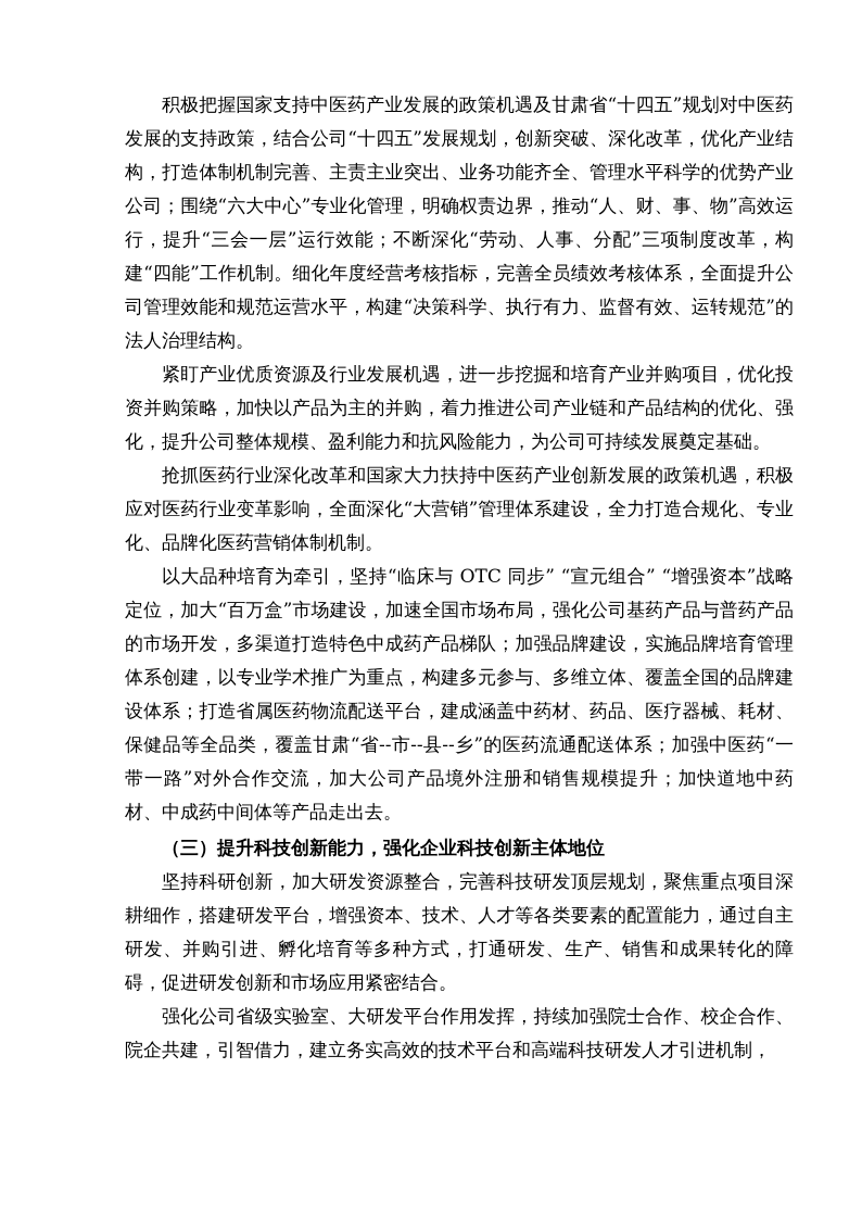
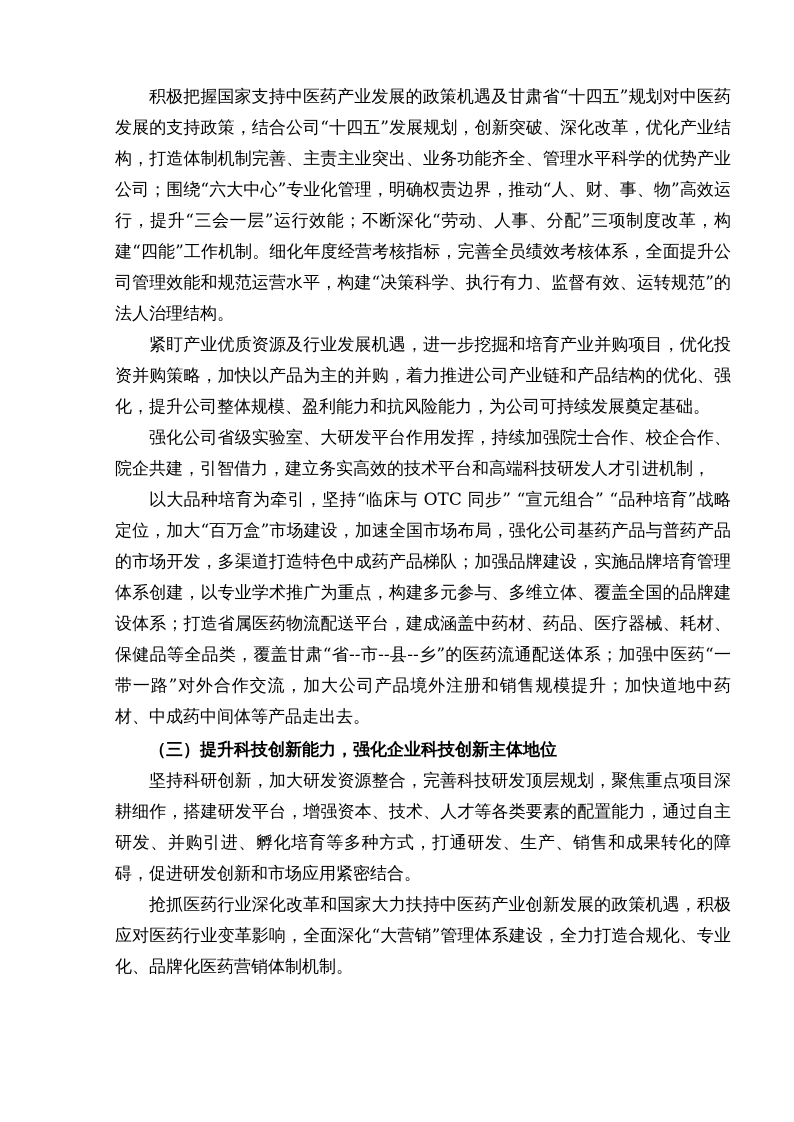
  积极把握国家支持中医药产业发展的政策机遇及甘肃省“十四五”规划对中医药发展的支持政策，结合公司“十四五”发展规划，创新突破、深化改革，优化产业结构，打造体制机制完善、主责主业突出、业务功能齐全、管理水平科学的优势产业公司；围绕“六大中心”专业化管理，明确权责边界，推动“人、财、事、物”高效运行，提升“三会一层”运行效能；不断深化“劳动、人事、分配”三项制度改革，构建“四能”工作机制。细化年度经营考核指标，完善全员绩效考核体系，全面提升公司管理效能和规范运营水平，构建“决策科学、执行有力、监督有效、运转规范”的法人治理结构。
  紧盯产业优质资源及行业发展机遇，进一步挖掘和培育产业并购项目，优化投资并购策略，加快以产品为主的并购，着力推进公司产业链和产品结构的优化、强化，提升公司整体规模、盈利能力和抗风险能力，为公司可持续发展奠定基础。
- 抢抓医药行业深化改革和国家大力扶持中医药产业创新发展的政策机遇，积极应对医药行业变革影响，全面深化“大营销”管理体系建设，全力打造合规化、专业化、品牌化医药营销体制机制。
+ 强化公司省级实验室、大研发平台作用发挥，持续加强院士合作、校企合作、院企共建，引智借力，建立务实高效的技术平台和高端科技研发人才引进机制，
- 以大品种培育为牵引，坚持“临床与 OTC 同步” “宣元组合” “增强资本”战略定位，加大“百万盒”市场建设，加速全国市场布局，强化公司基药产品与普药产品的市场开发，多渠道打造特色中成药产品梯队；加强品牌建设，实施品牌培育管理体系创建，以专业学术推广为重点，构建多元参与、多维立体、覆盖全国的品牌建设体系；打造省属医药物流配送平台，建成涵盖中药材、药品、医疗器械、耗材、保健品等全品类，覆盖甘肃“省--市--县--乡”的医药流通配送体系；加强中医药“一带一路”对外合作交流，加大公司产品境外注册和销售规模提升；加快道地中药材、中成药中间体等产品走出去。
+ 以大品种培育为牵引，坚持“临床与 OTC 同步” “宣元组合” “品种培育”战略定位，加大“百万盒”市场建设，加速全国市场布局，强化公司基药产品与普药产品的市场开发，多渠道打造特色中成药产品梯队；加强品牌建设，实施品牌培育管理体系创建，以专业学术推广为重点，构建多元参与、多维立体、覆盖全国的品牌建设体系；打造省属医药物流配送平台，建成涵盖中药材、药品、医疗器械、耗材、保健品等全品类，覆盖甘肃“省--市--县--乡”的医药流通配送体系；加强中医药“一带一路”对外合作交流，加大公司产品境外注册和销售规模提升；加快道地中药材、中成药中间体等产品走出去。
  （三）提升科技创新能力，强化企业科技创新主体地位
  坚持科研创新，加大研发资源整合，完善科技研发顶层规划，聚焦重点项目深耕细作，搭建研发平台，增强资本、技术、人才等各类要素的配置能力，通过自主研发、并购引进、孵化培育等多种方式，打通研发、生产、销售和成果转化的障碍，促进研发创新和市场应用紧密结合。
- 强化公司省级实验室、大研发平台作用发挥，持续加强院士合作、校企合作、院企共建，引智借力，建立务实高效的技术平台和高端科技研发人才引进机制，
+ 抢抓医药行业深化改革和国家大力扶持中医药产业创新发展的政策机遇，积极应对医药行业变革影响，全面深化“大营销”管理体系建设，全力打造合规化、专业化、品牌化医药营销体制机制。
